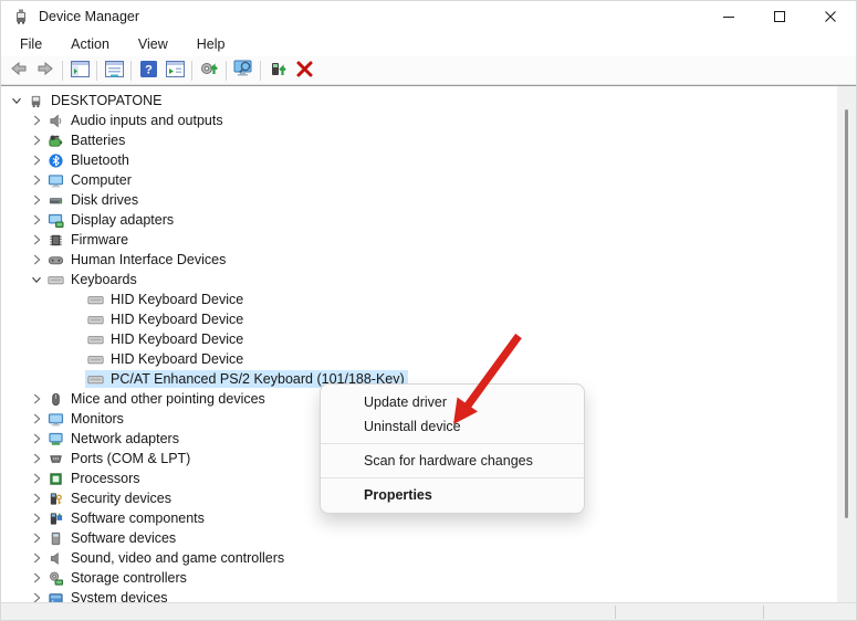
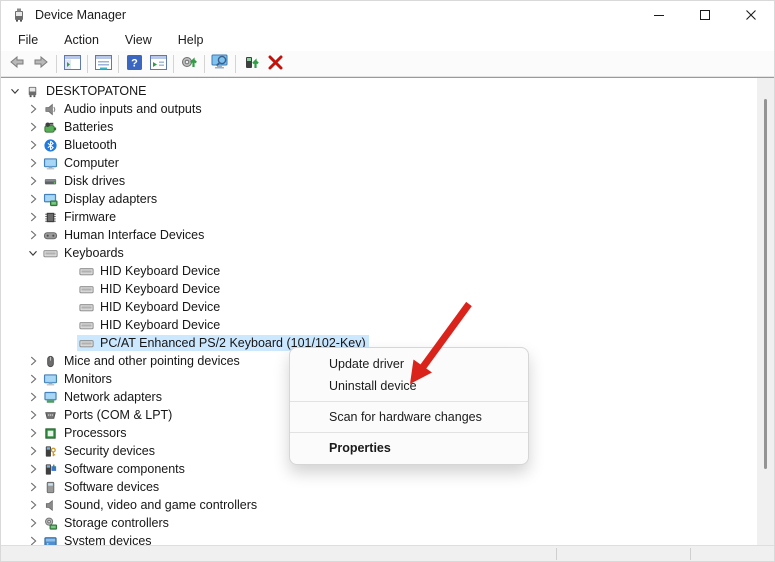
  Device Manager
  File
  Action
  View
  Help
  ?
  DESKTOPATONE
  Audio inputs and outputs
  Batteries
  Bluetooth
  Computer
  Disk drives
  Display adapters
  Firmware
  Human Interface Devices
  Keyboards
  HID Keyboard Device
  HID Keyboard Device
  HID Keyboard Device
  HID Keyboard Device
- PC/AT Enhanced PS/2 Keyboard (101/188-Key)
+ PC/AT Enhanced PS/2 Keyboard (101/102-Key)
  Mice and other pointing devices
  Monitors
  Network adapters
  Ports (COM & LPT)
  Processors
  Security devices
  Software components
  Software devices
  Sound, video and game controllers
  Storage controllers
  System devices
  Update driver
  Uninstall device
  Scan for hardware changes
  Properties
